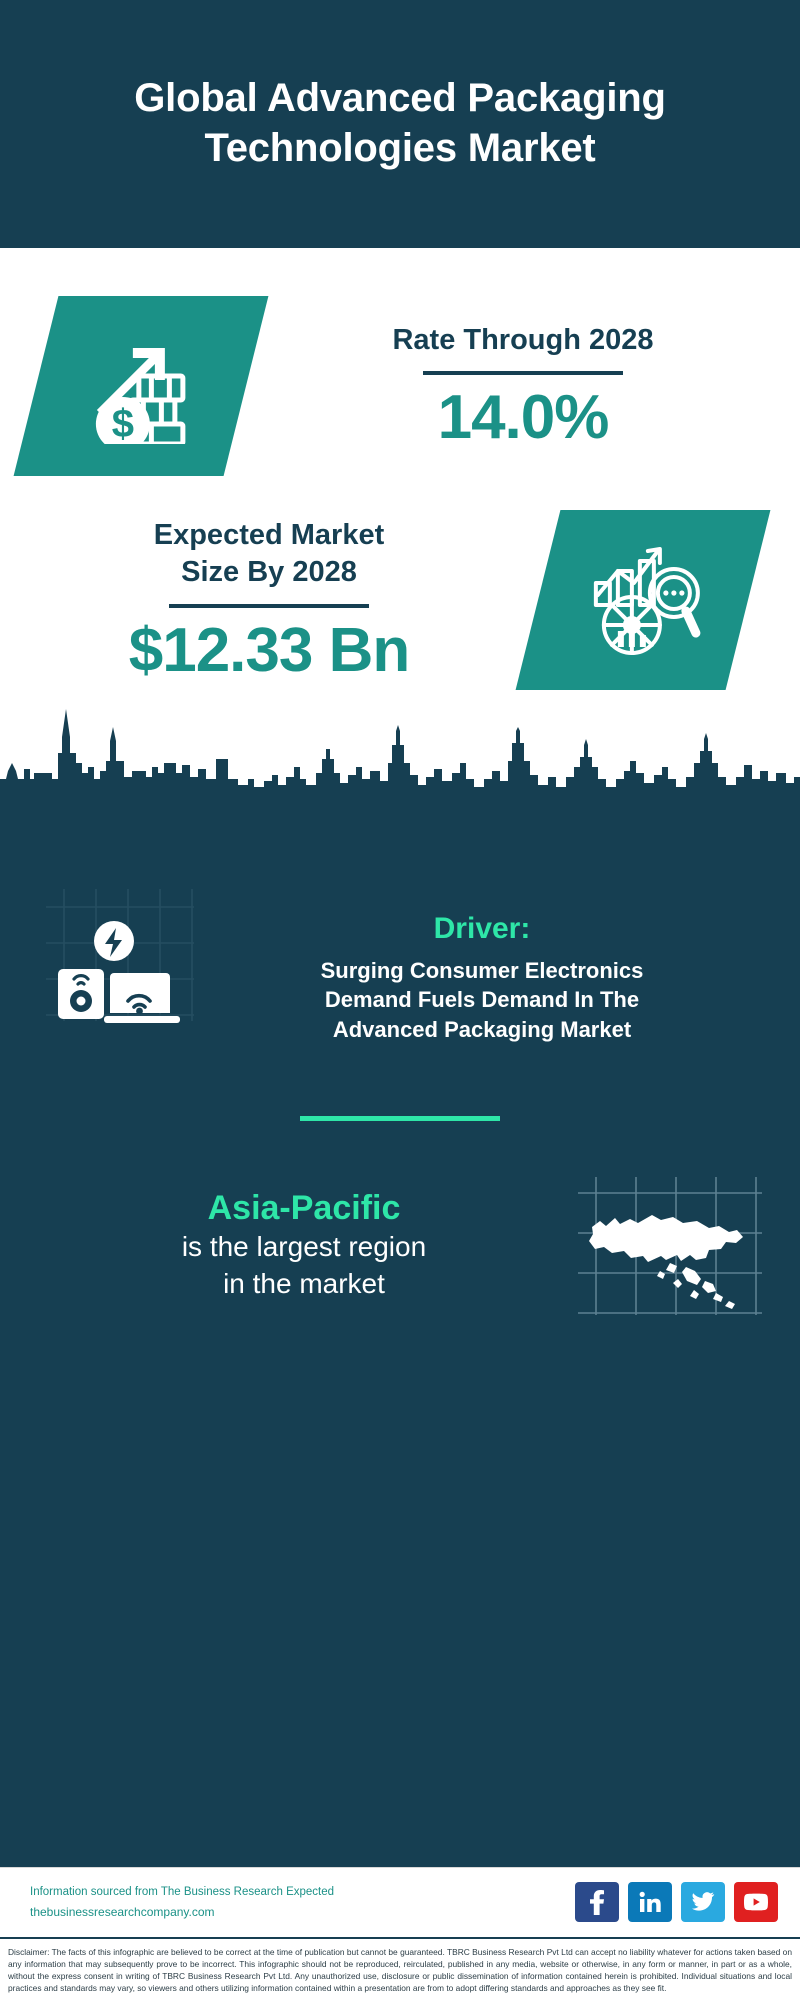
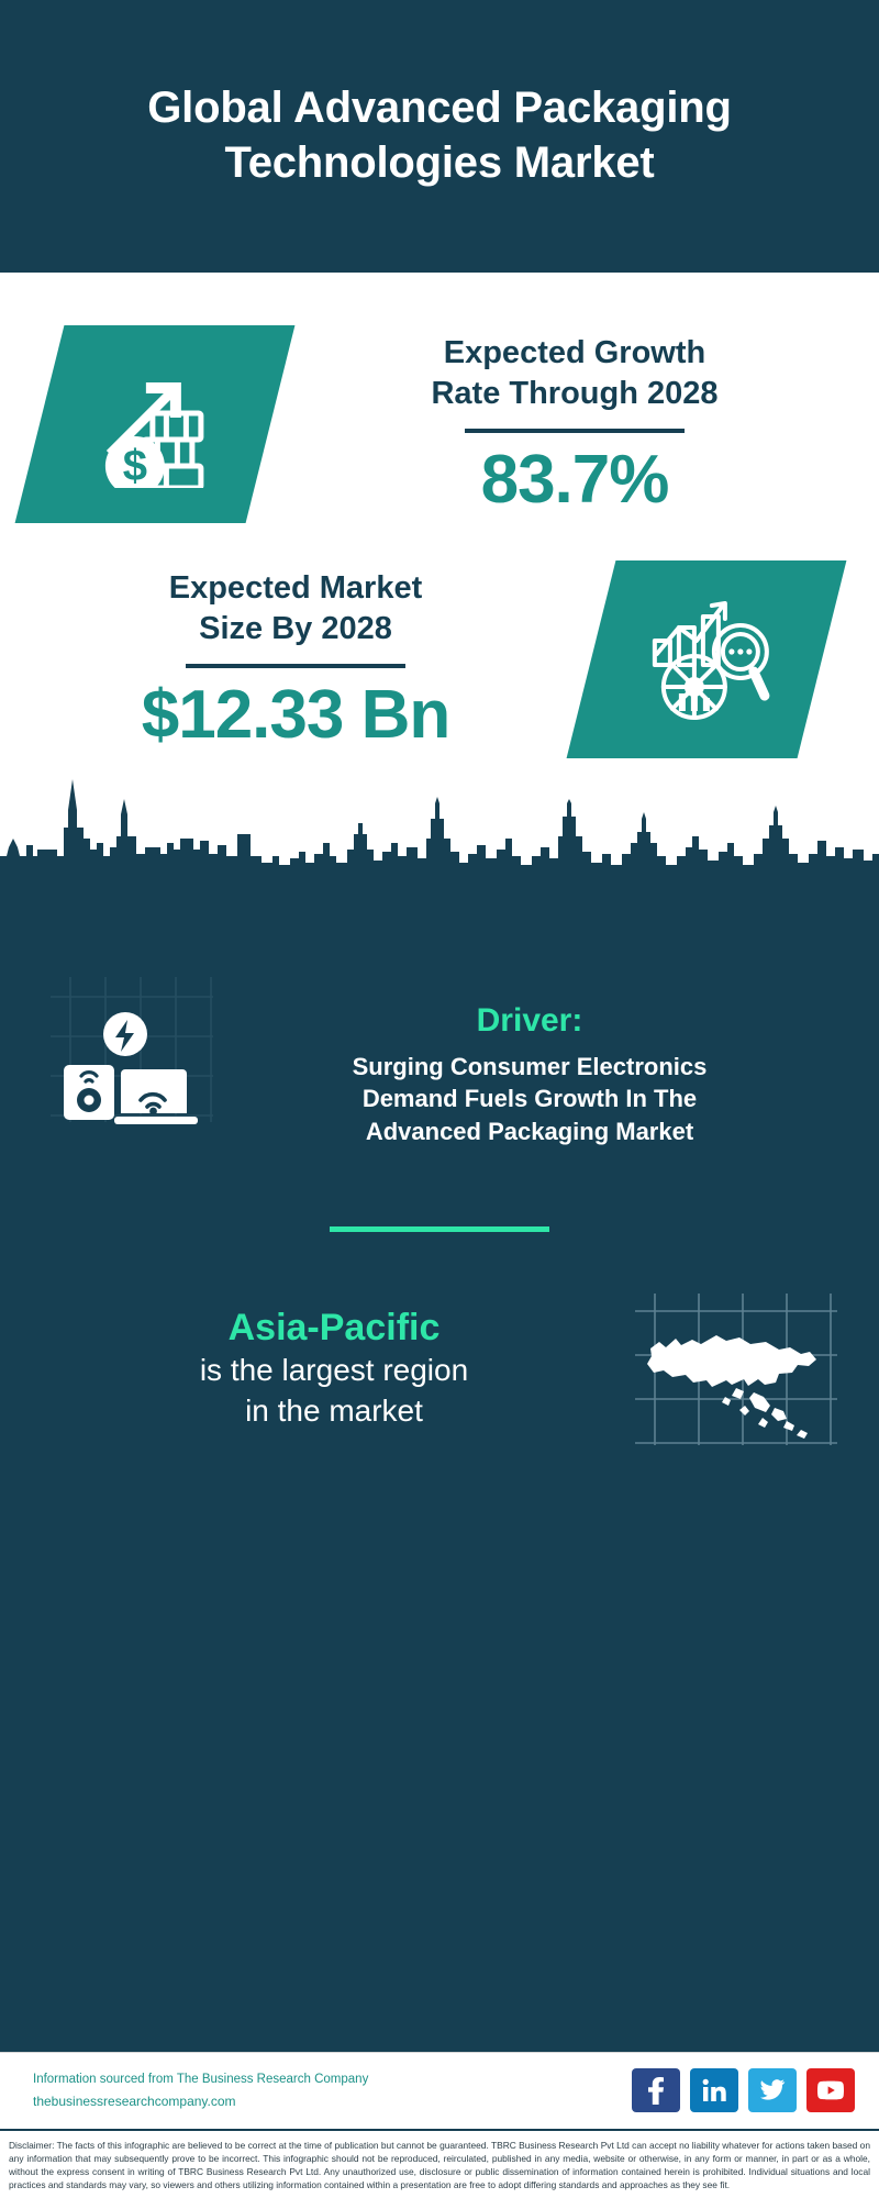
  Global Advanced Packaging Technologies Market
+ Expected Growth
  Rate Through 2028
- 14.0%
+ 83.7%
  Expected Market
  Size By 2028
  $12.33 Bn
  Driver:
  Surging Consumer Electronics
- Demand Fuels Demand In The
+ Demand Fuels Growth In The
  Advanced Packaging Market
  Asia-Pacific
  is the largest region
  in the market
- Information sourced from The Business Research Expected
+ Information sourced from The Business Research Company
  thebusinessresearchcompany.com
- Disclaimer: The facts of this infographic are believed to be correct at the time of publication but cannot be guaranteed. TBRC Business Research Pvt Ltd can accept no liability whatever for actions taken based on any information that may subsequently prove to be incorrect. This infographic should not be reproduced, reirculated, published in any media, website or otherwise, in any form or manner, in part or as a whole, without the express consent in writing of TBRC Business Research Pvt Ltd. Any unauthorized use, disclosure or public dissemination of information contained herein is prohibited. Individual situations and local practices and standards may vary, so viewers and others utilizing information contained within a presentation are from to adopt differing standards and approaches as they see fit.
+ Disclaimer: The facts of this infographic are believed to be correct at the time of publication but cannot be guaranteed. TBRC Business Research Pvt Ltd can accept no liability whatever for actions taken based on any information that may subsequently prove to be incorrect. This infographic should not be reproduced, reirculated, published in any media, website or otherwise, in any form or manner, in part or as a whole, without the express consent in writing of TBRC Business Research Pvt Ltd. Any unauthorized use, disclosure or public dissemination of information contained herein is prohibited. Individual situations and local practices and standards may vary, so viewers and others utilizing information contained within a presentation are free to adopt differing standards and approaches as they see fit.
